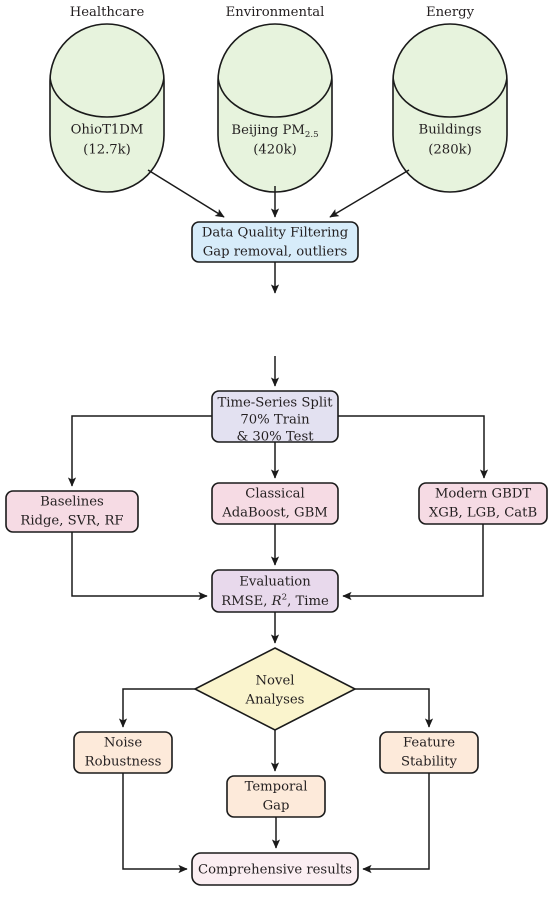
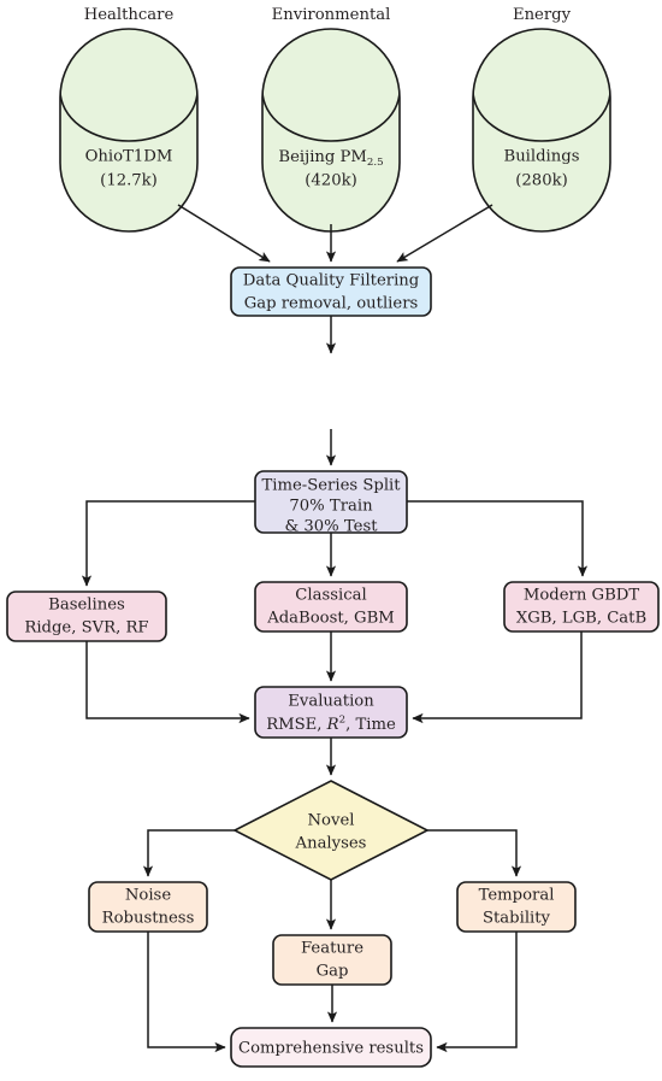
  Healthcare
  Environmental
  Energy
  OhioT1DM
  (12.7k)
  Beijing PM2.5
  (420k)
  Buildings
  (280k)
  Data Quality Filtering
  Gap removal, outliers
  Time-Series Split
  70% Train
  & 30% Test
  Baselines
  Ridge, SVR, RF
  Classical
  AdaBoost, GBM
  Modern GBDT
  XGB, LGB, CatB
  Evaluation
  RMSE, R2, Time
  Novel
  Analyses
  Noise
  Robustness
- Temporal
+ Feature
  Gap
- Feature
+ Temporal
  Stability
  Comprehensive results
